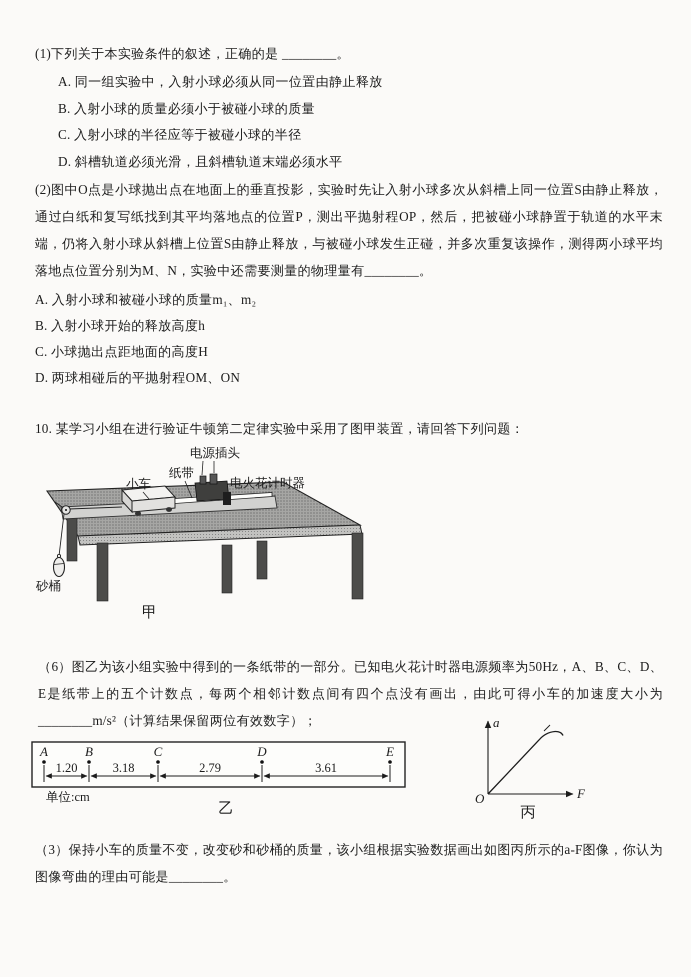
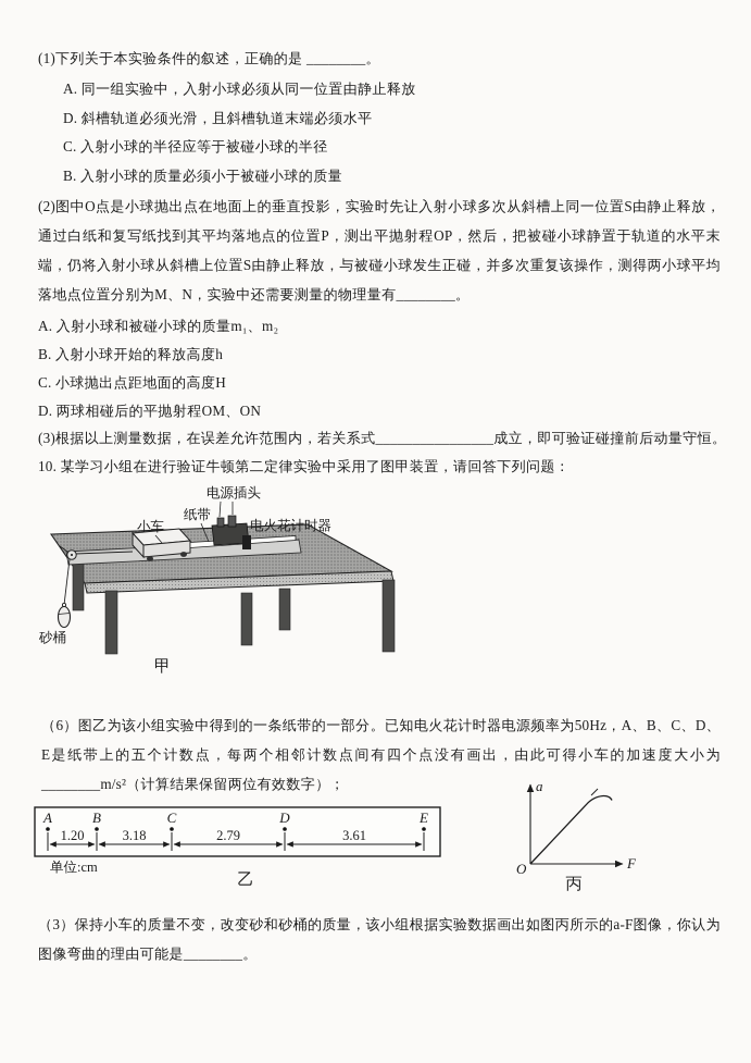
  (1)下列关于本实验条件的叙述，正确的是 ________。
  A. 同一组实验中，入射小球必须从同一位置由静止释放
- B. 入射小球的质量必须小于被碰小球的质量
+ D. 斜槽轨道必须光滑，且斜槽轨道末端必须水平
  C. 入射小球的半径应等于被碰小球的半径
- D. 斜槽轨道必须光滑，且斜槽轨道末端必须水平
+ B. 入射小球的质量必须小于被碰小球的质量
  (2)图中O点是小球抛出点在地面上的垂直投影，实验时先让入射小球多次从斜槽上同一位置S由静止释放，通过白纸和复写纸找到其平均落地点的位置P，测出平抛射程OP，然后，把被碰小球静置于轨道的水平末端，仍将入射小球从斜槽上位置S由静止释放，与被碰小球发生正碰，并多次重复该操作，测得两小球平均落地点位置分别为M、N，实验中还需要测量的物理量有________。
  A. 入射小球和被碰小球的质量m₁、m₂
  B. 入射小球开始的释放高度h
  C. 小球抛出点距地面的高度H
  D. 两球相碰后的平抛射程OM、ON
+ (3)根据以上测量数据，在误差允许范围内，若关系式________________成立，即可验证碰撞前后动量守恒。
  10. 某学习小组在进行验证牛顿第二定律实验中采用了图甲装置，请回答下列问题：
  小车
  纸带
  电源插头
  电火花计时器
  砂桶
  甲
  （6）图乙为该小组实验中得到的一条纸带的一部分。已知电火花计时器电源频率为50Hz，A、B、C、D、E是纸带上的五个计数点，每两个相邻计数点间有四个点没有画出，由此可得小车的加速度大小为________m/s²（计算结果保留两位有效数字）；
  A
  B
  C
  D
  E
  1.20
  3.18
  2.79
  3.61
  单位:cm
  乙
  a
  F
  O
  丙
  （3）保持小车的质量不变，改变砂和砂桶的质量，该小组根据实验数据画出如图丙所示的a-F图像，你认为图像弯曲的理由可能是________。
